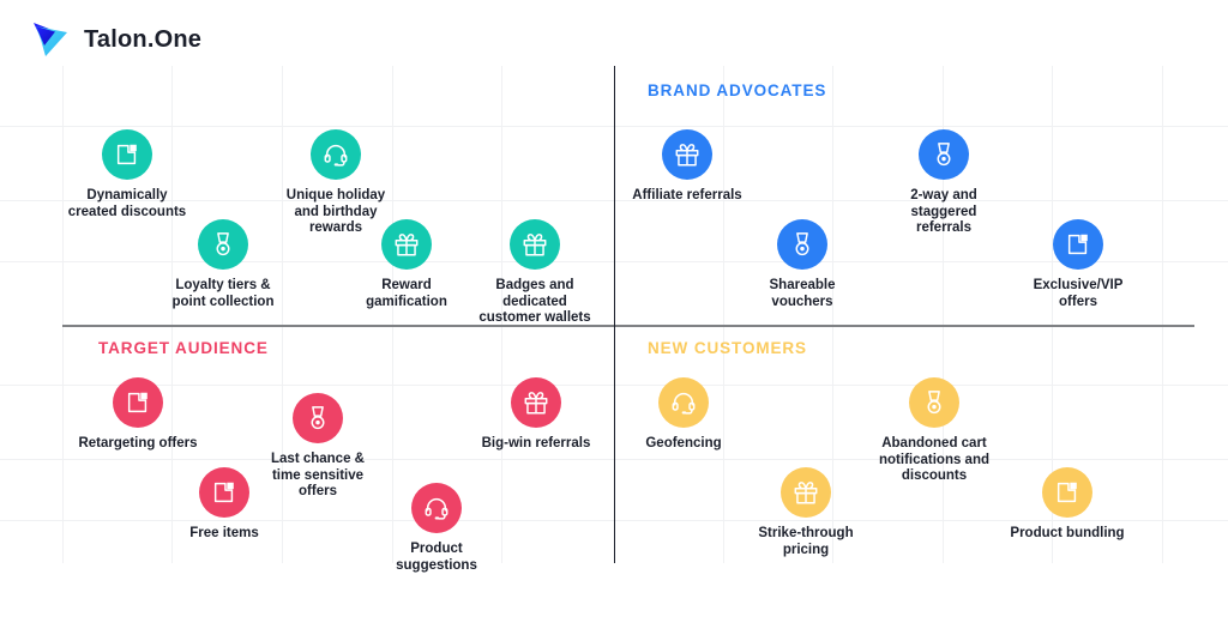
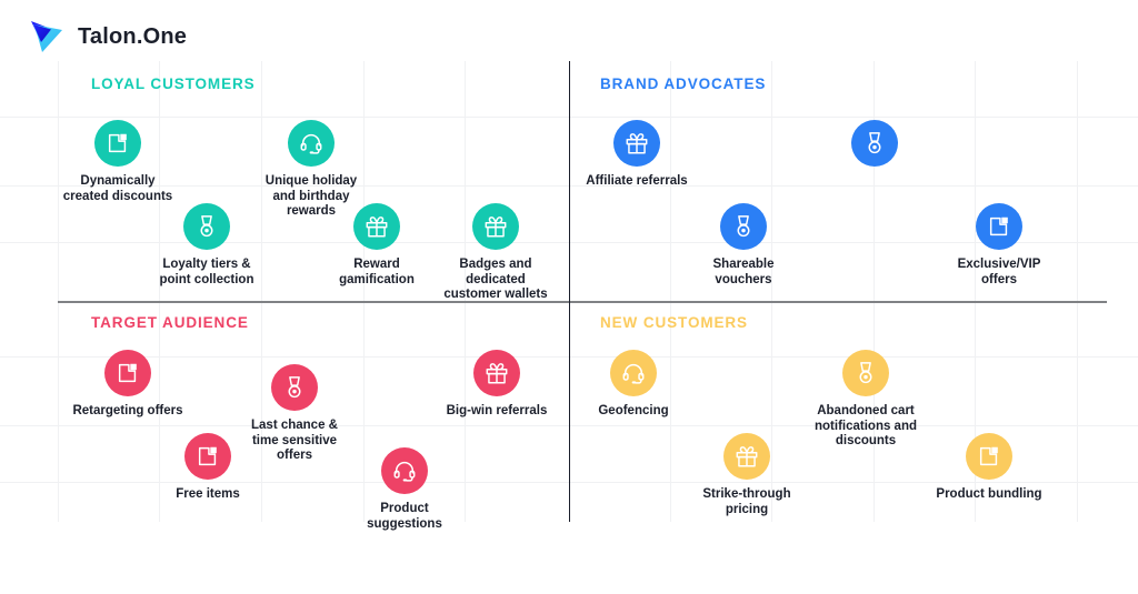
  Talon.One
+ LOYAL CUSTOMERS
  BRAND ADVOCATES
  TARGET AUDIENCE
  NEW CUSTOMERS
  Dynamically
  created discounts
  Unique holiday
  and birthday
  rewards
  Loyalty tiers &
  point collection
  Reward
  gamification
  Badges and
  dedicated
  customer wallets
  Affiliate referrals
- 2-way and
- staggered
- referrals
  Shareable
  vouchers
  Exclusive/VIP
  offers
  Retargeting offers
  Last chance &
  time sensitive
  offers
  Big-win referrals
  Free items
  Product
  suggestions
  Geofencing
  Abandoned cart
  notifications and
  discounts
  Strike-through
  pricing
  Product bundling
